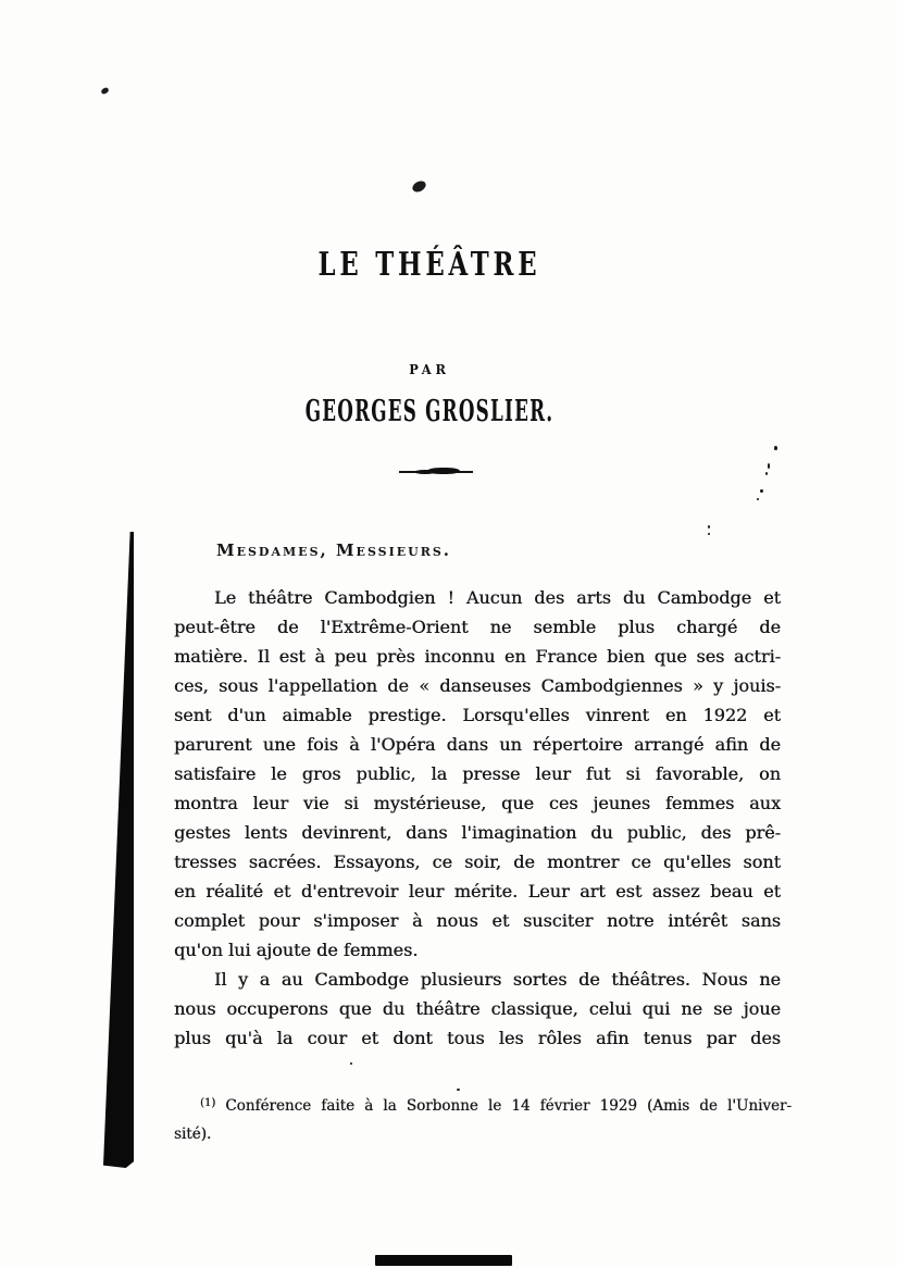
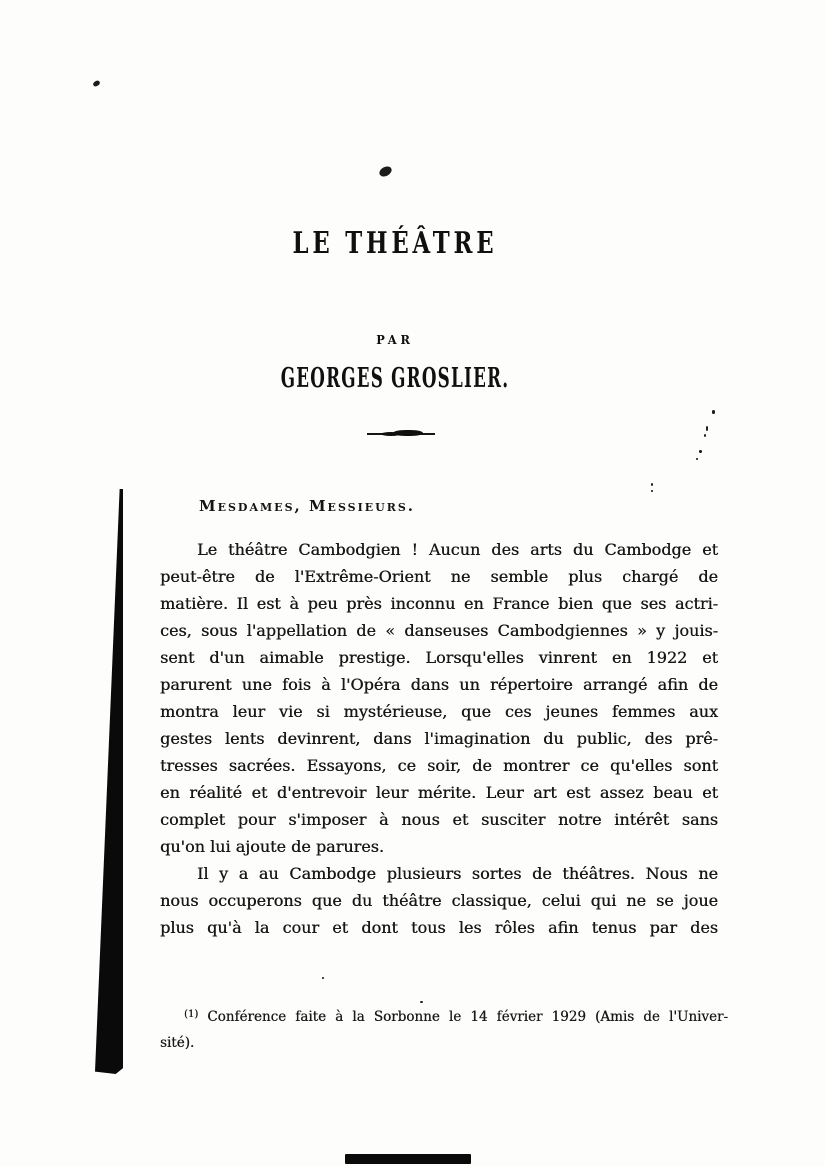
  LE THÉÂTRE
  PAR
  GEORGES GROSLIER.
  Mesdames, Messieurs.
  Le théâtre Cambodgien ! Aucun des arts du Cambodge et
  peut-être de l'Extrême-Orient ne semble plus chargé de
  matière. Il est à peu près inconnu en France bien que ses actri-
  ces, sous l'appellation de « danseuses Cambodgiennes » y jouis-
  sent d'un aimable prestige. Lorsqu'elles vinrent en 1922 et
  parurent une fois à l'Opéra dans un répertoire arrangé afin de
- satisfaire le gros public, la presse leur fut si favorable, on
  montra leur vie si mystérieuse, que ces jeunes femmes aux
  gestes lents devinrent, dans l'imagination du public, des prê-
  tresses sacrées. Essayons, ce soir, de montrer ce qu'elles sont
  en réalité et d'entrevoir leur mérite. Leur art est assez beau et
  complet pour s'imposer à nous et susciter notre intérêt sans
- qu'on lui ajoute de femmes.
+ qu'on lui ajoute de parures.
  Il y a au Cambodge plusieurs sortes de théâtres. Nous ne
  nous occuperons que du théâtre classique, celui qui ne se joue
  plus qu'à la cour et dont tous les rôles afin tenus par des
  (1) Conférence faite à la Sorbonne le 14 février 1929 (Amis de l'Univer-
  sité).
